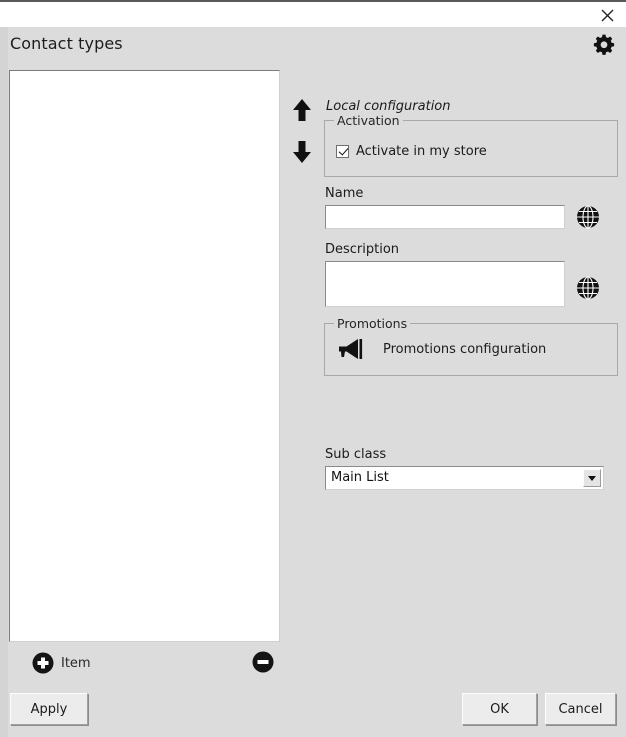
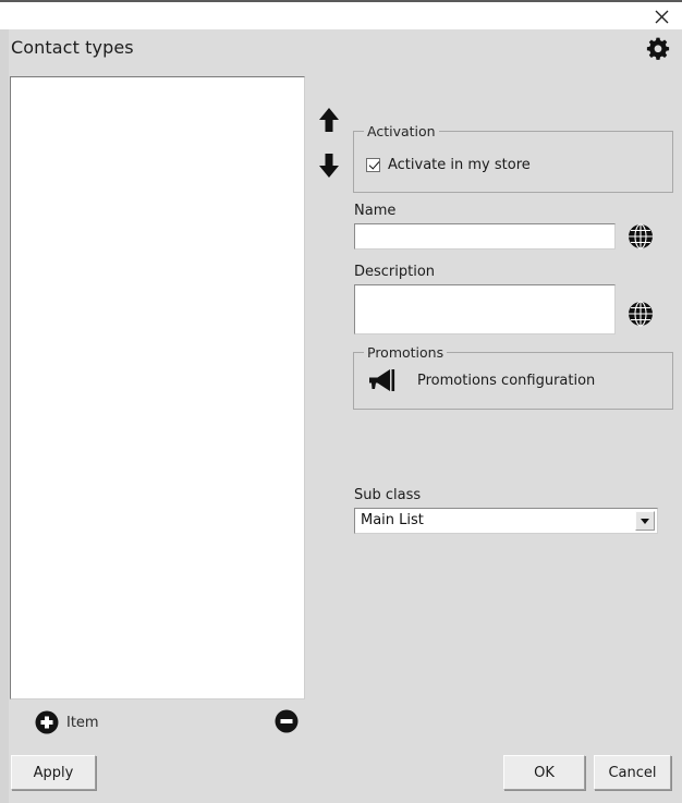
  Contact types
  Item
- Local configuration
  Activation
  Activate in my store
  Name
  Description
  Promotions
  Promotions configuration
  Sub class
  Main List
  Apply
  OK
  Cancel
